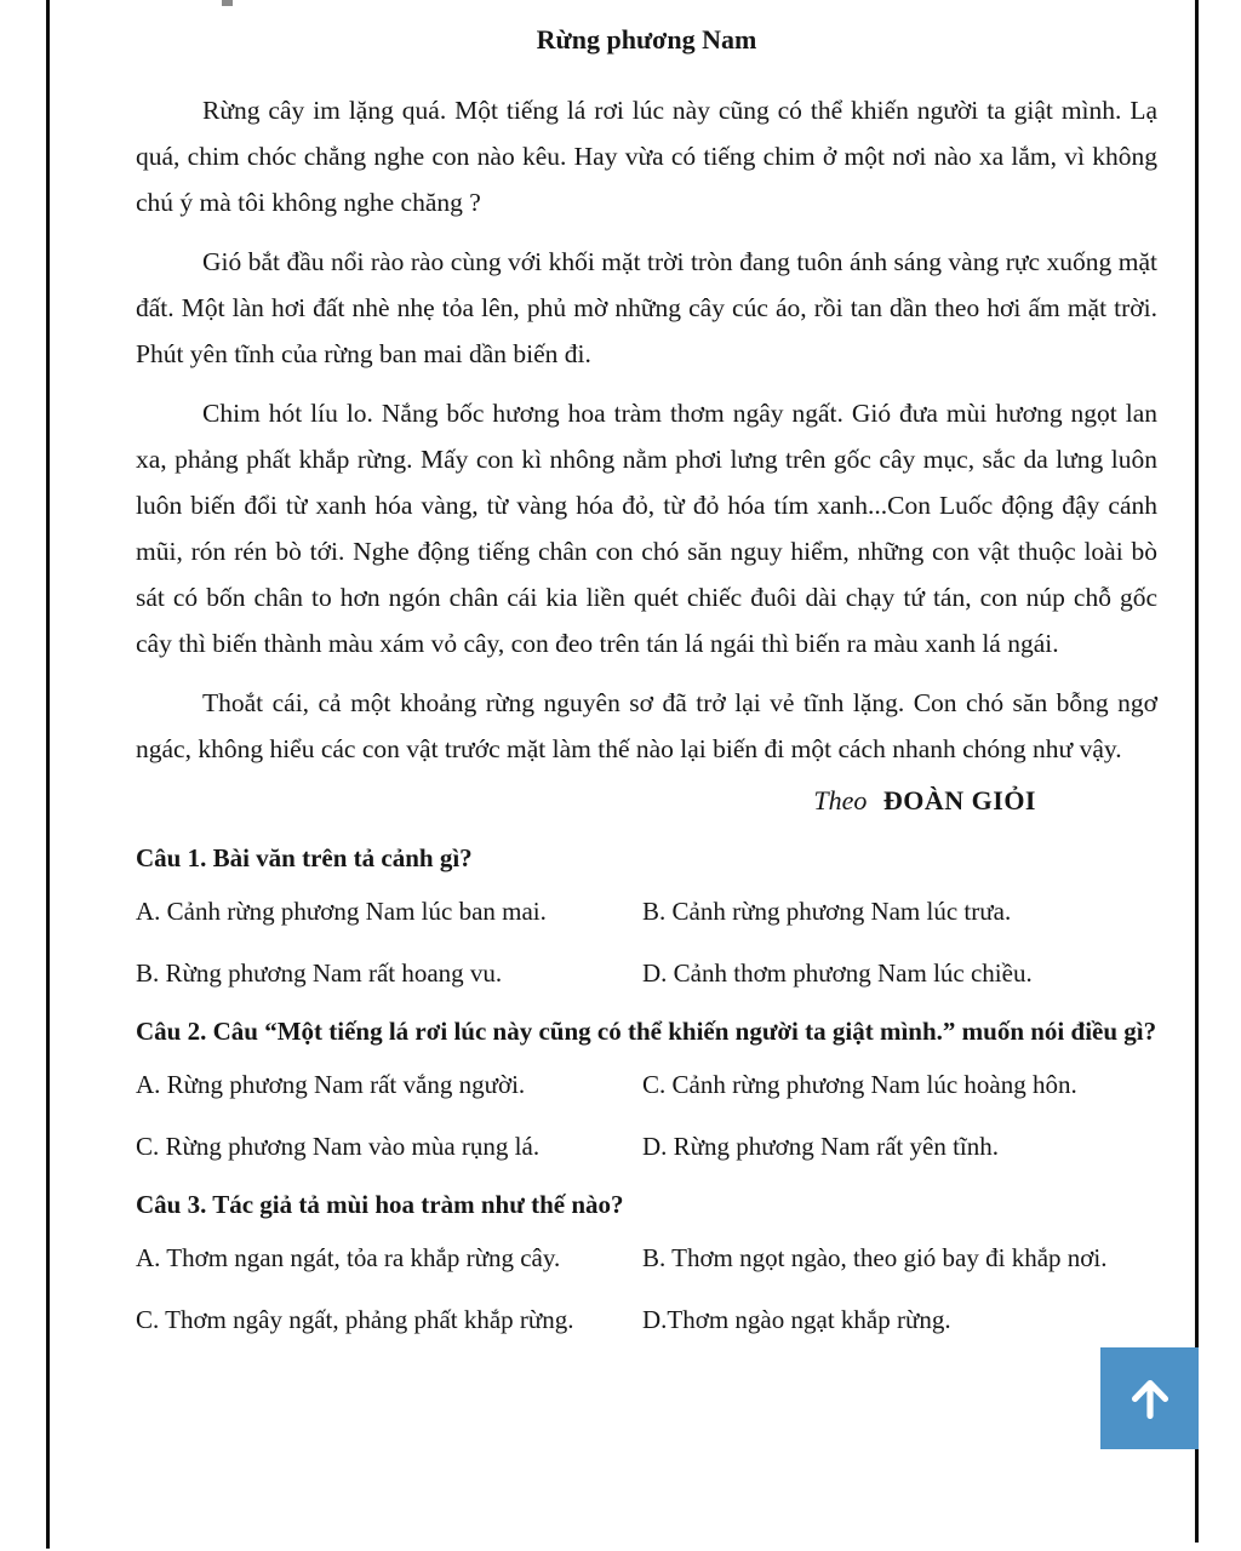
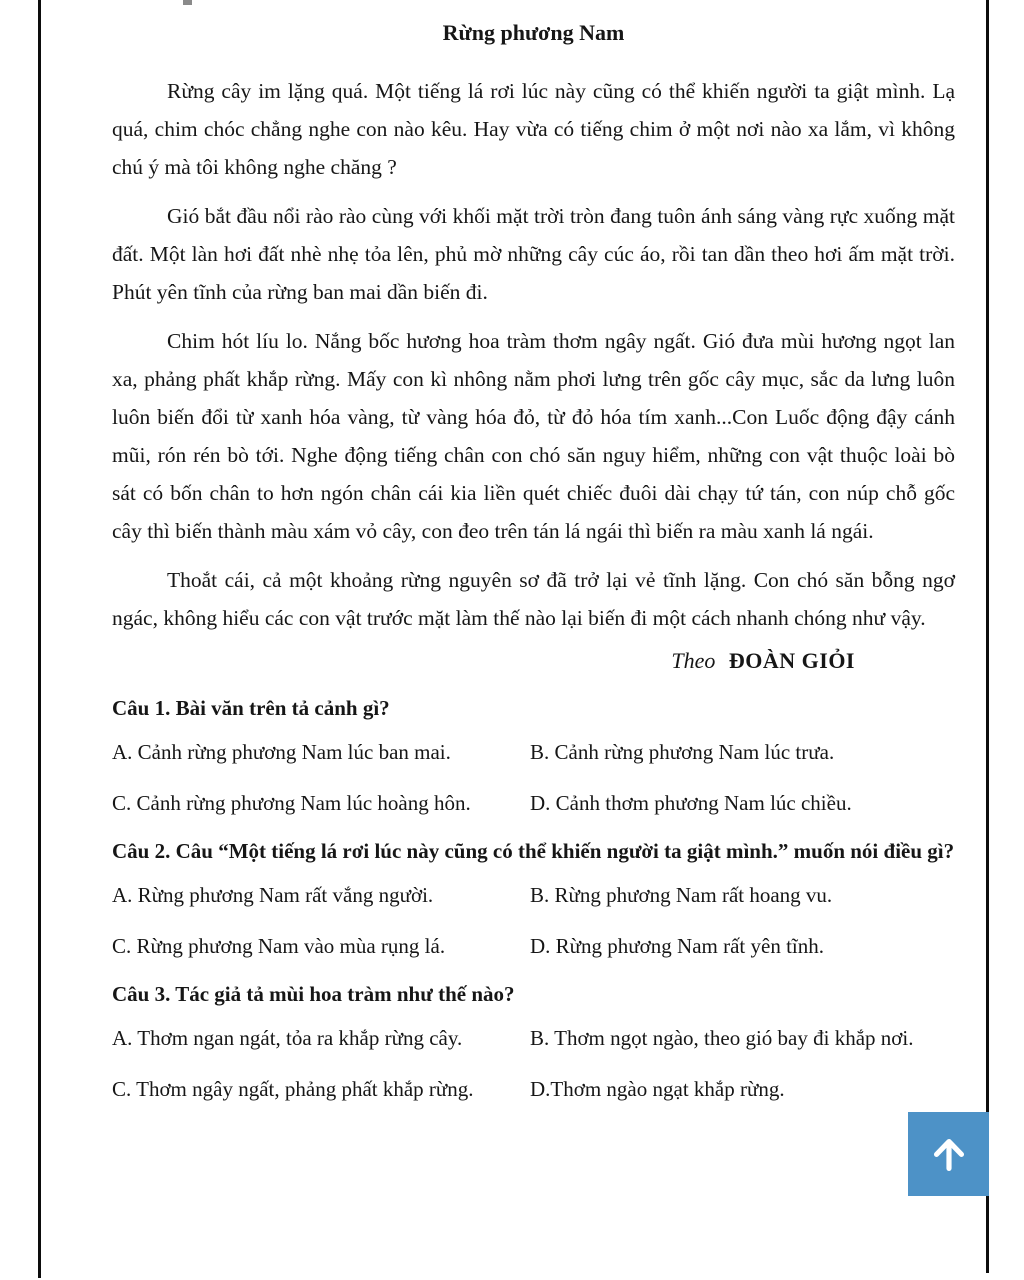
  Rừng phương Nam
  Rừng cây im lặng quá. Một tiếng lá rơi lúc này cũng có thể khiến người ta giật mình. Lạ quá, chim chóc chẳng nghe con nào kêu. Hay vừa có tiếng chim ở một nơi nào xa lắm, vì không chú ý mà tôi không nghe chăng ?
  Gió bắt đầu nổi rào rào cùng với khối mặt trời tròn đang tuôn ánh sáng vàng rực xuống mặt đất. Một làn hơi đất nhè nhẹ tỏa lên, phủ mờ những cây cúc áo, rồi tan dần theo hơi ấm mặt trời. Phút yên tĩnh của rừng ban mai dần biến đi.
  Chim hót líu lo. Nắng bốc hương hoa tràm thơm ngây ngất. Gió đưa mùi hương ngọt lan xa, phảng phất khắp rừng. Mấy con kì nhông nằm phơi lưng trên gốc cây mục, sắc da lưng luôn luôn biến đổi từ xanh hóa vàng, từ vàng hóa đỏ, từ đỏ hóa tím xanh...Con Luốc động đậy cánh mũi, rón rén bò tới. Nghe động tiếng chân con chó săn nguy hiểm, những con vật thuộc loài bò sát có bốn chân to hơn ngón chân cái kia liền quét chiếc đuôi dài chạy tứ tán, con núp chỗ gốc cây thì biến thành màu xám vỏ cây, con đeo trên tán lá ngái thì biến ra màu xanh lá ngái.
  Thoắt cái, cả một khoảng rừng nguyên sơ đã trở lại vẻ tĩnh lặng. Con chó săn bỗng ngơ ngác, không hiểu các con vật trước mặt làm thế nào lại biến đi một cách nhanh chóng như vậy.
  Theo ĐOÀN GIỎI
  Câu 1. Bài văn trên tả cảnh gì?
  A. Cảnh rừng phương Nam lúc ban mai.
  B. Cảnh rừng phương Nam lúc trưa.
- B. Rừng phương Nam rất hoang vu.
+ C. Cảnh rừng phương Nam lúc hoàng hôn.
  D. Cảnh thơm phương Nam lúc chiều.
  Câu 2. Câu “Một tiếng lá rơi lúc này cũng có thể khiến người ta giật mình.” muốn nói điều gì?
  A. Rừng phương Nam rất vắng người.
- C. Cảnh rừng phương Nam lúc hoàng hôn.
+ B. Rừng phương Nam rất hoang vu.
  C. Rừng phương Nam vào mùa rụng lá.
  D. Rừng phương Nam rất yên tĩnh.
  Câu 3. Tác giả tả mùi hoa tràm như thế nào?
  A. Thơm ngan ngát, tỏa ra khắp rừng cây.
  B. Thơm ngọt ngào, theo gió bay đi khắp nơi.
  C. Thơm ngây ngất, phảng phất khắp rừng.
  D.Thơm ngào ngạt khắp rừng.
